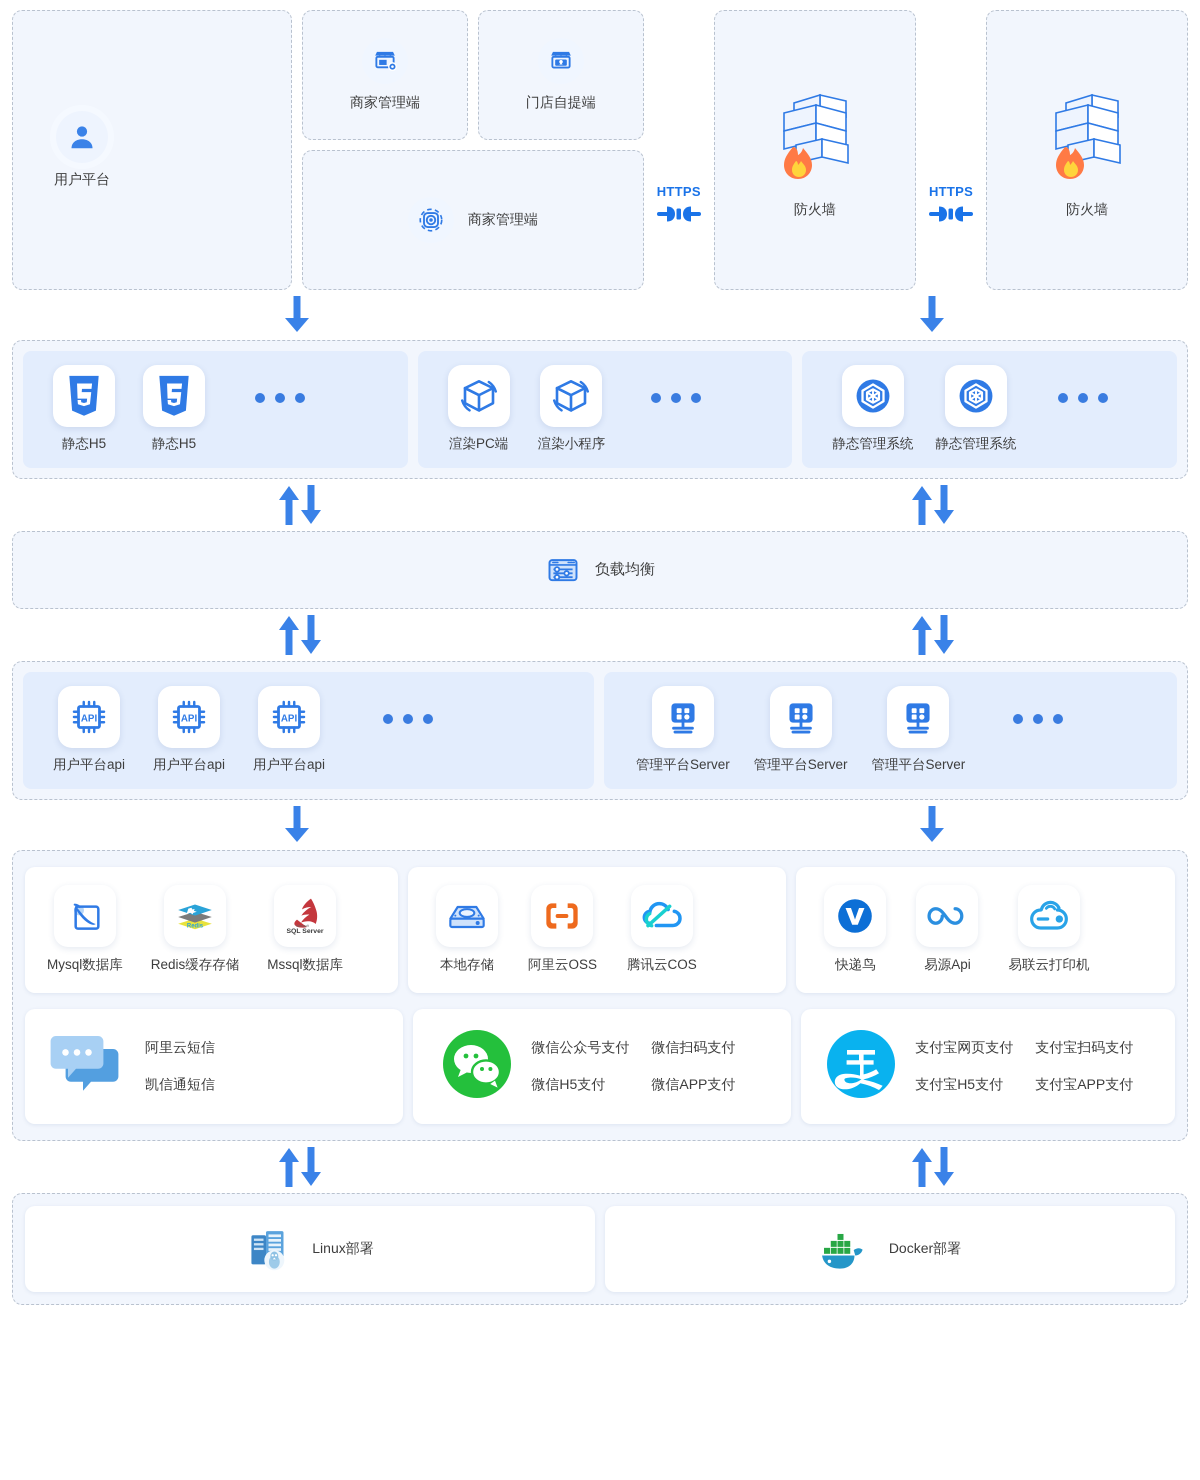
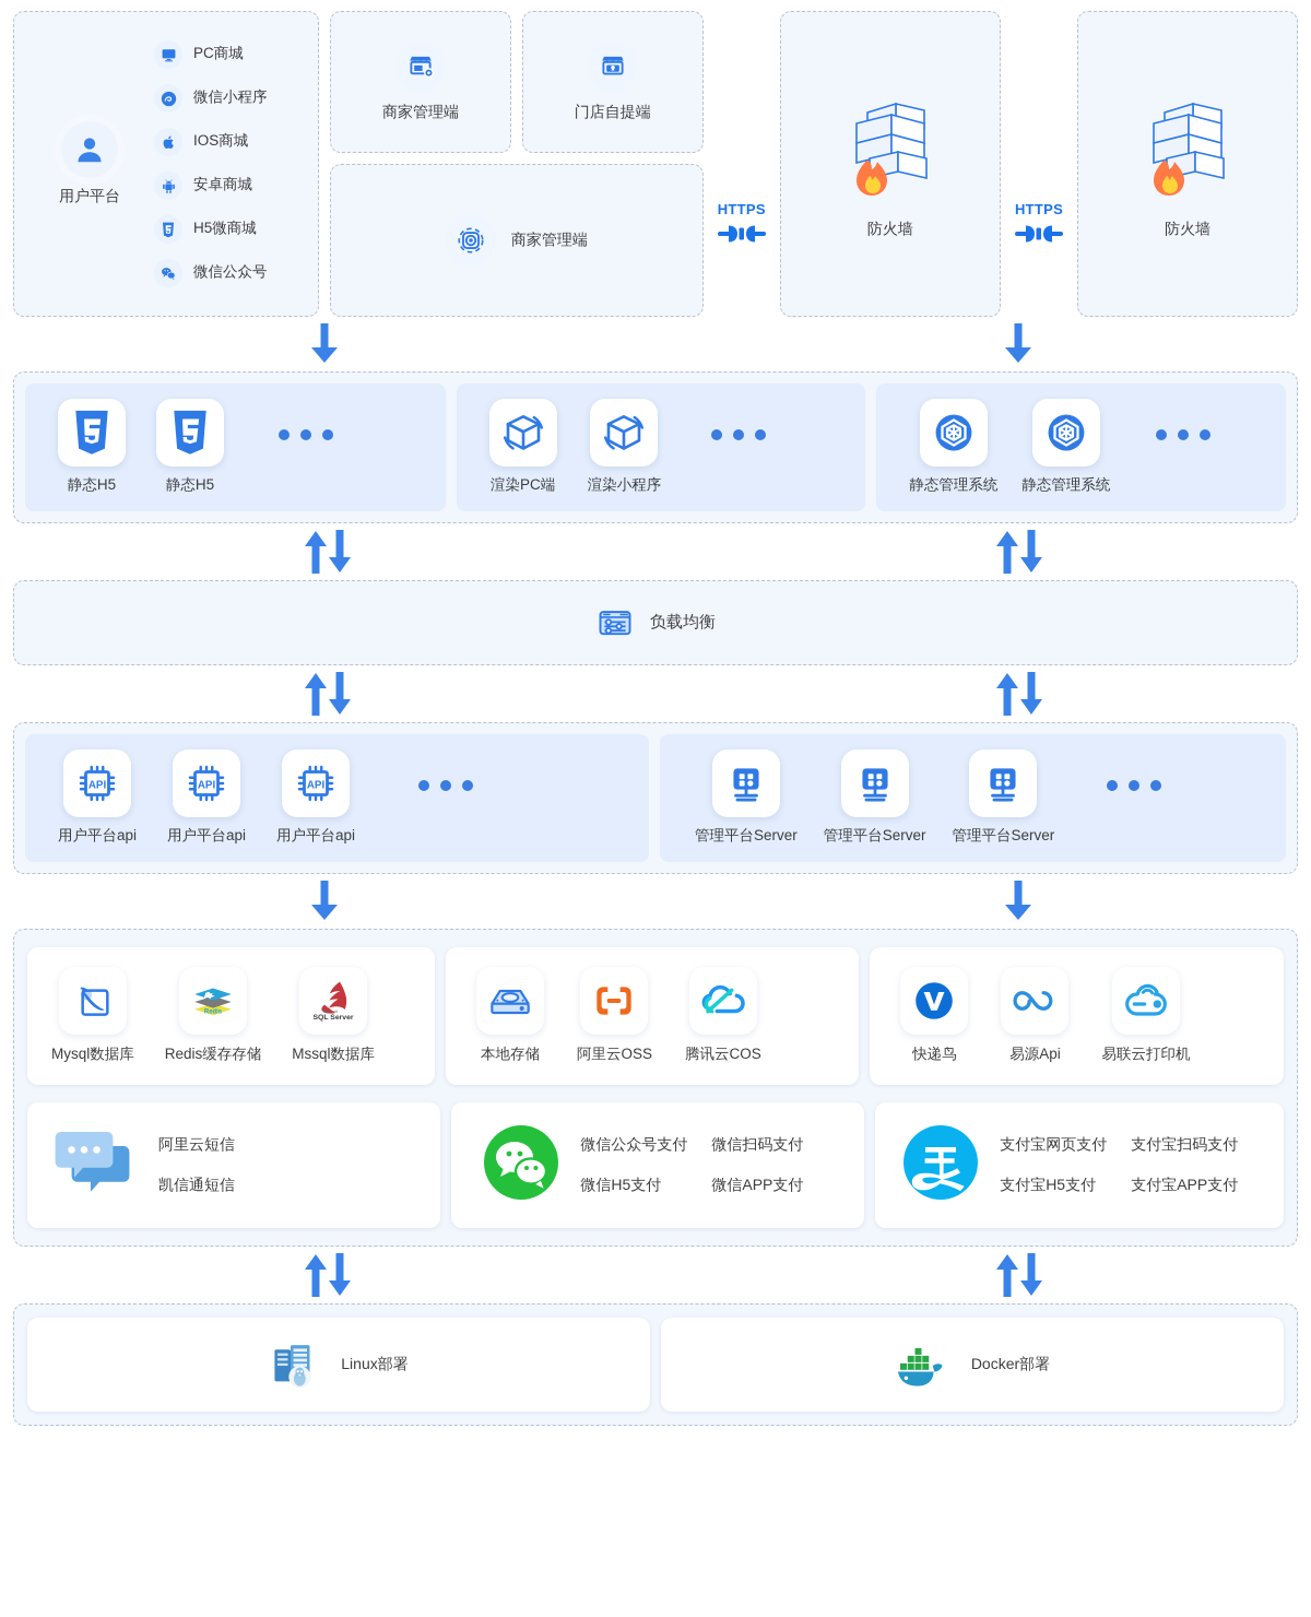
  用户平台
+ PC商城
+ 微信小程序
+ IOS商城
+ 安卓商城
+ H5微商城
+ 微信公众号
  商家管理端
  门店自提端
  商家管理端
  HTTPS
  防火墙
  HTTPS
  防火墙
  静态H5
  静态H5
  渲染PC端
  渲染小程序
  静态管理系统
  静态管理系统
  负载均衡
  API
  用户平台api
  API
  用户平台api
  API
  用户平台api
  管理平台Server
  管理平台Server
  管理平台Server
  Mysql数据库
  Redis缓存存储
  Mssql数据库
  本地存储
  阿里云OSS
  腾讯云COS
  快递鸟
  易源Api
  易联云打印机
  阿里云短信
  凯信通短信
  微信公众号支付
  微信扫码支付
  微信H5支付
  微信APP支付
  支付宝网页支付
  支付宝扫码支付
  支付宝H5支付
  支付宝APP支付
  Linux部署
  Docker部署
